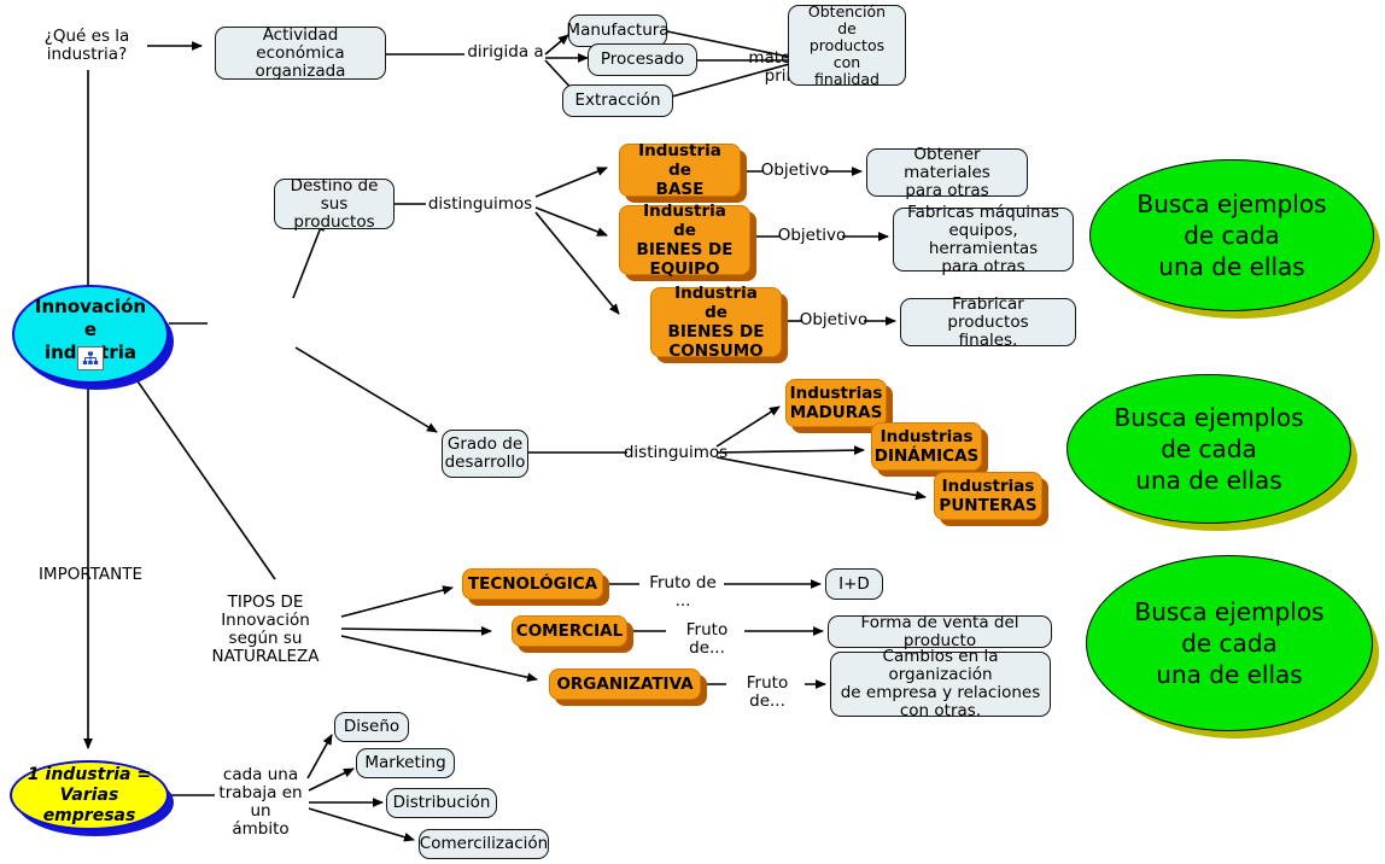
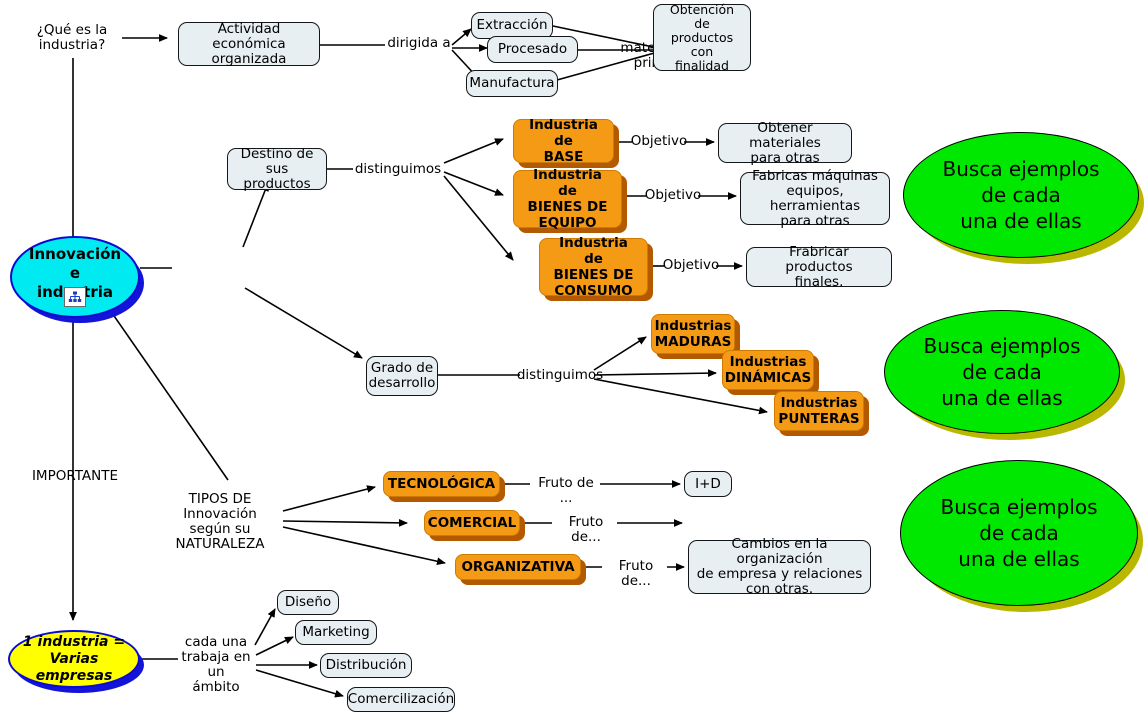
  ¿Qué es la
  industria?
  Actividad económica
  organizada
  dirigida a
- Manufactura
+ Extracción
  Procesado
- Extracción
+ Manufactura
  Obtención de
  productos
  con
  finalidad
  Innovación
  e
  indtria
  IMPORTANTE
  Destino de
  sus productos
  distinguimos
  Industria de
  BASE
  Objetivo
  Obtener materiales
  para otras
  Industria de
  BIENES DE
  EQUIPO
  Objetivo
  Fabricas máquinas
  equipos, herramientas
  para otras
  Industria de
  BIENES DE
  CONSUMO
  Objetivo
  Frabricar productos
  finales.
  Grado de
  desarrollo
  distinguimos
  Industrias
  MADURAS
  Industrias
  DINÁMICAS
  Industrias
  PUNTERAS
  TIPOS DE
  Innovación
  según su NATURALEZA
  TECNOLÓGICA
  Fruto de ...
  I+D
  COMERCIAL
  Fruto de...
- Forma de venta del producto
  ORGANIZATIVA
  Fruto de...
  Cambios en la organización
  de empresa y relaciones
  con otras.
  1 industria =
  Varias empresas
  cada una
  trabaja en un
  ámbito
  Diseño
  Marketing
  Distribución
  Comercilización
  Busca ejemplos
  de cada
  una de ellas
  Busca ejemplos
  de cada
  una de ellas
  Busca ejemplos
  de cada
  una de ellas
